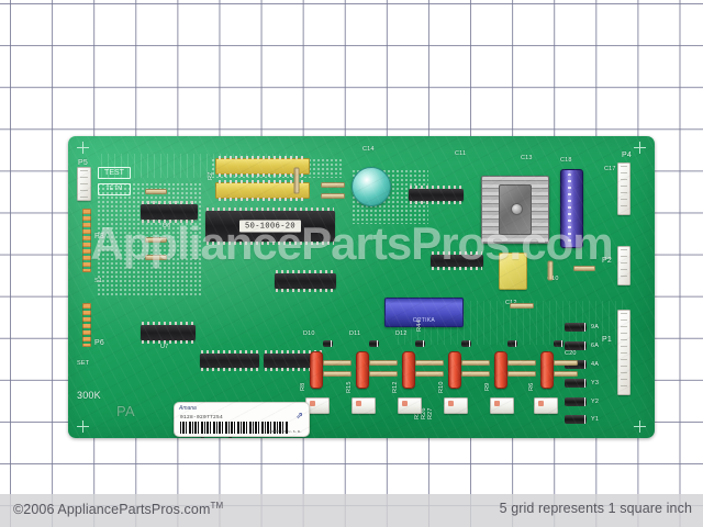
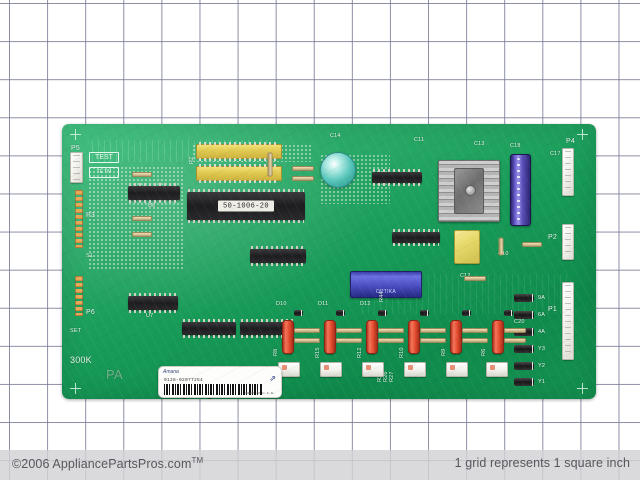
- AppliancePartsPros.com
  ©2006 AppliancePartsPros.comTM
- 5 grid represents 1 square inch
+ 1 grid represents 1 square inch
